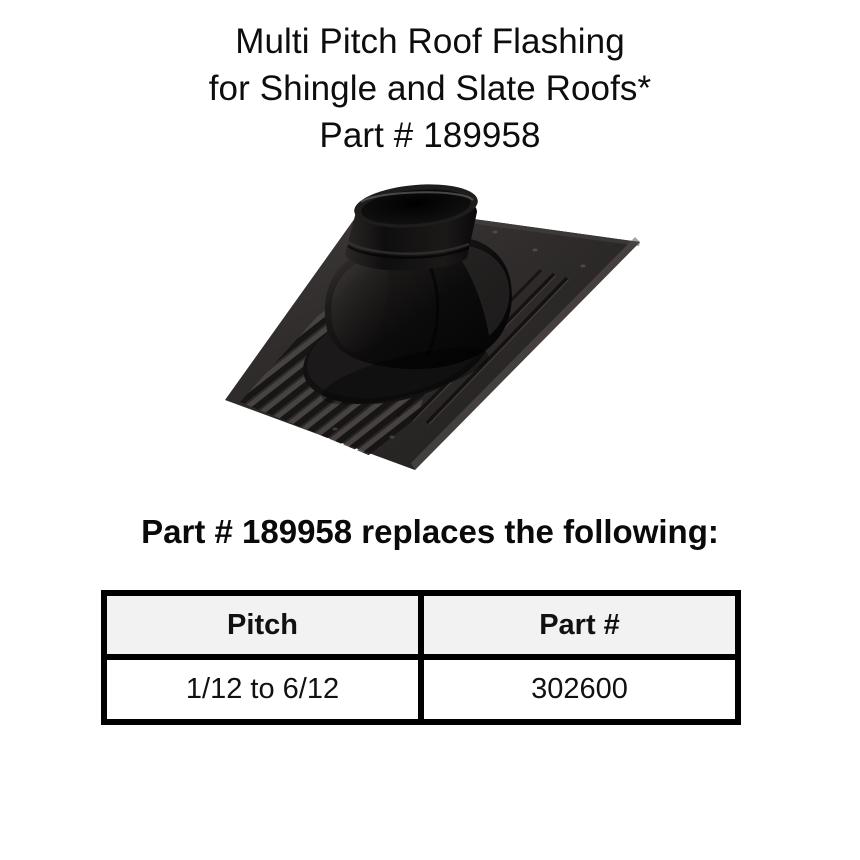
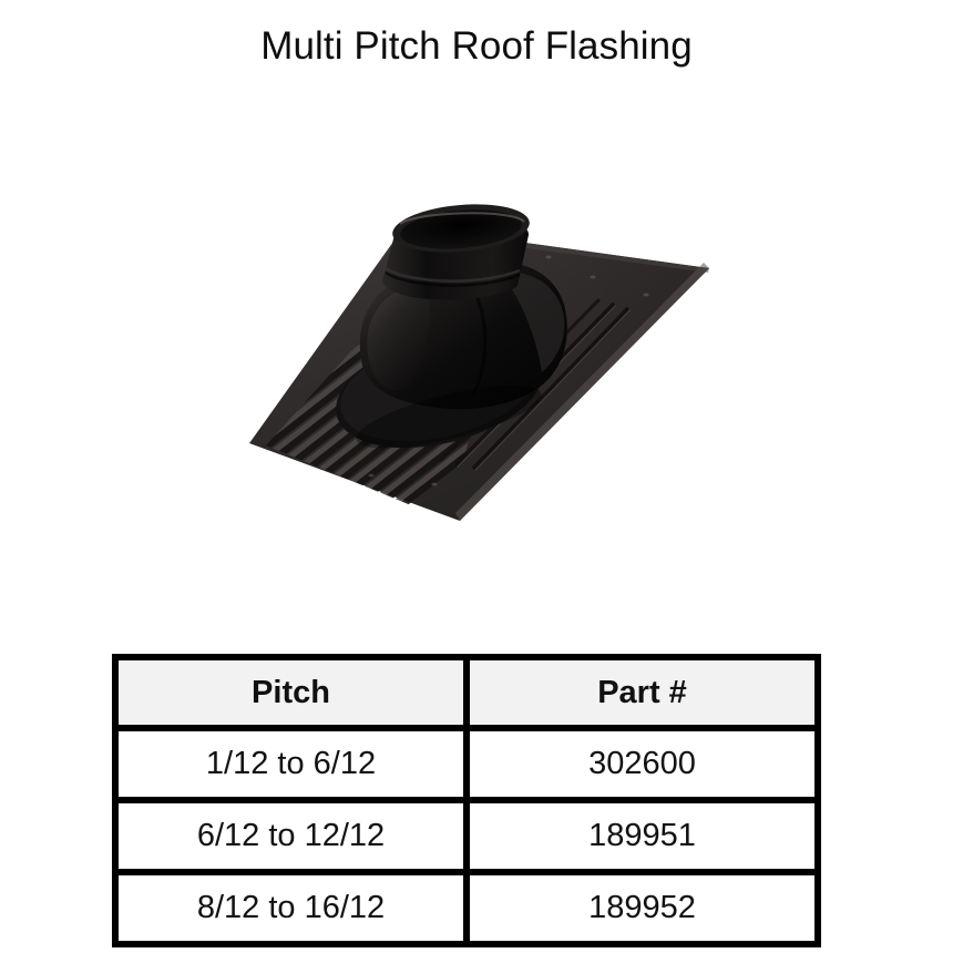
  Multi Pitch Roof Flashing
- for Shingle and Slate Roofs*
- Part # 189958
- Part # 189958 replaces the following:
  Pitch	Part #
  1/12 to 6/12	302600
+ 6/12 to 12/12	189951
+ 8/12 to 16/12	189952
